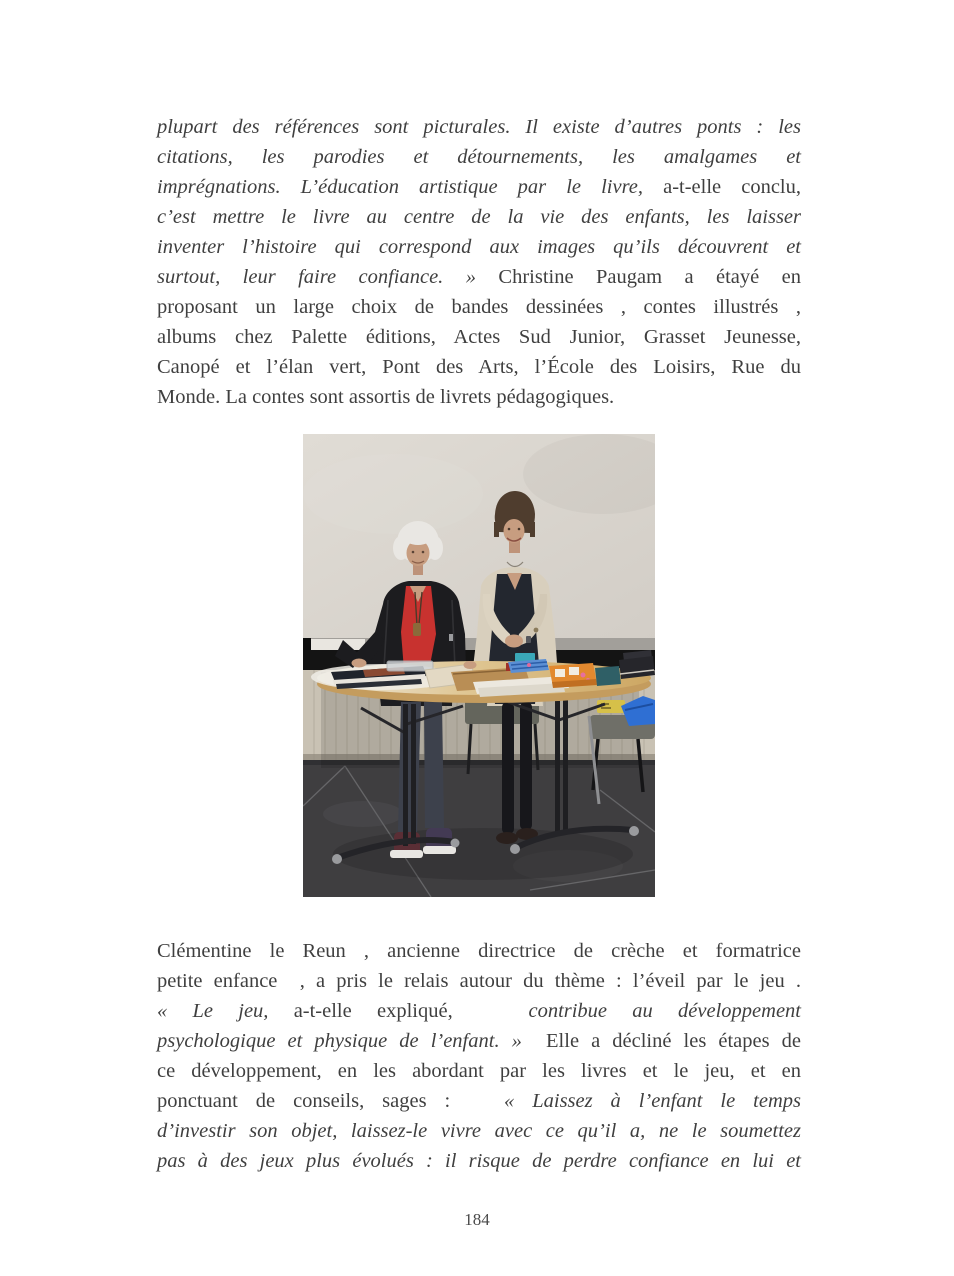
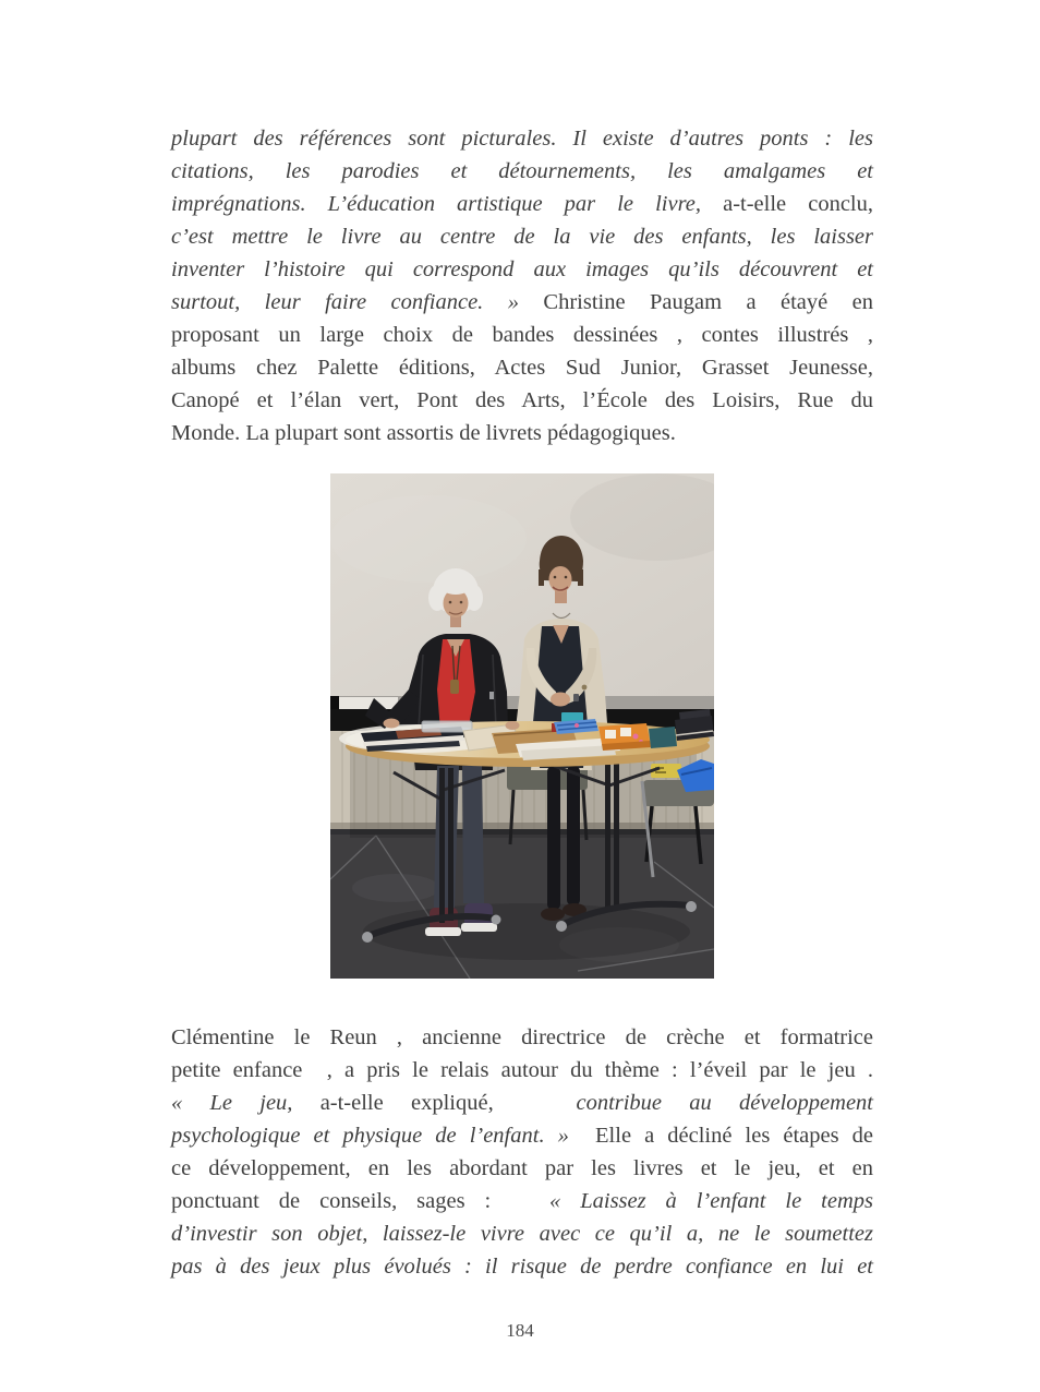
  plupart des références sont picturales. Il existe d’autres ponts : les
  citations, les parodies et détournements, les amalgames et
  imprégnations. L’éducation artistique par le livre, a-t-elle conclu,
  c’est mettre le livre au centre de la vie des enfants, les laisser
  inventer l’histoire qui correspond aux images qu’ils découvrent et
  surtout, leur faire confiance. » Christine Paugam a étayé en
  proposant un large choix de bandes dessinées , contes illustrés ,
  albums chez Palette éditions, Actes Sud Junior, Grasset Jeunesse,
  Canopé et l’élan vert, Pont des Arts, l’École des Loisirs, Rue du
- Monde. La contes sont assortis de livrets pédagogiques.
+ Monde. La plupart sont assortis de livrets pédagogiques.
  Clémentine le Reun , ancienne directrice de crèche et formatrice
  petite enfance , a pris le relais autour du thème : l’éveil par le jeu .
  « Le jeu, a-t-elle expliqué, contribue au développement
  psychologique et physique de l’enfant. » Elle a décliné les étapes de
  ce développement, en les abordant par les livres et le jeu, et en
  ponctuant de conseils, sages : « Laissez à l’enfant le temps
  d’investir son objet, laissez-le vivre avec ce qu’il a, ne le soumettez
  pas à des jeux plus évolués : il risque de perdre confiance en lui et
  184
